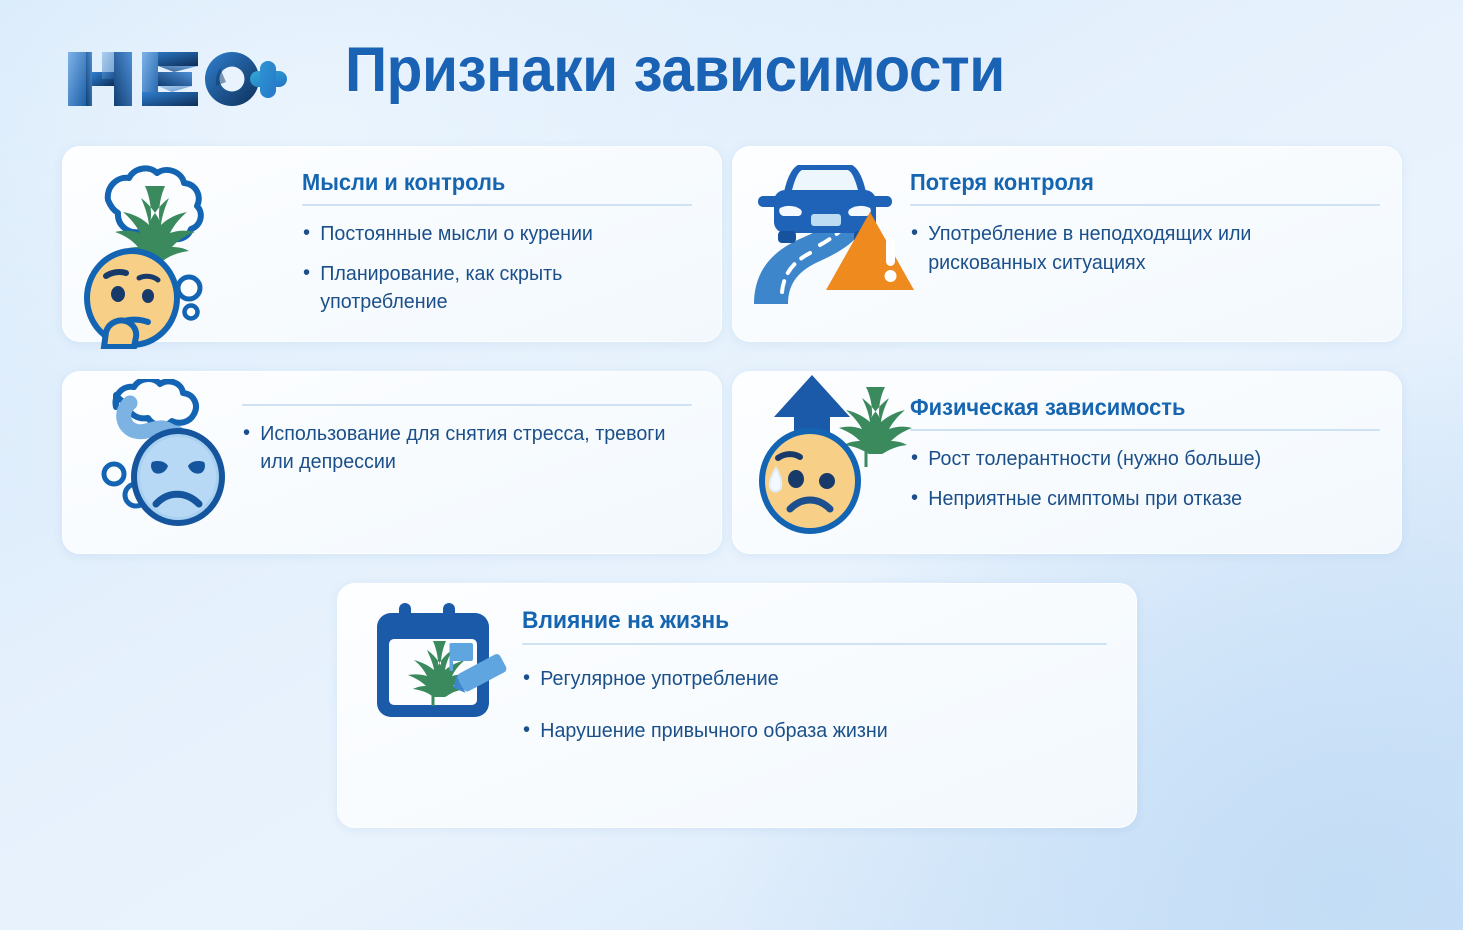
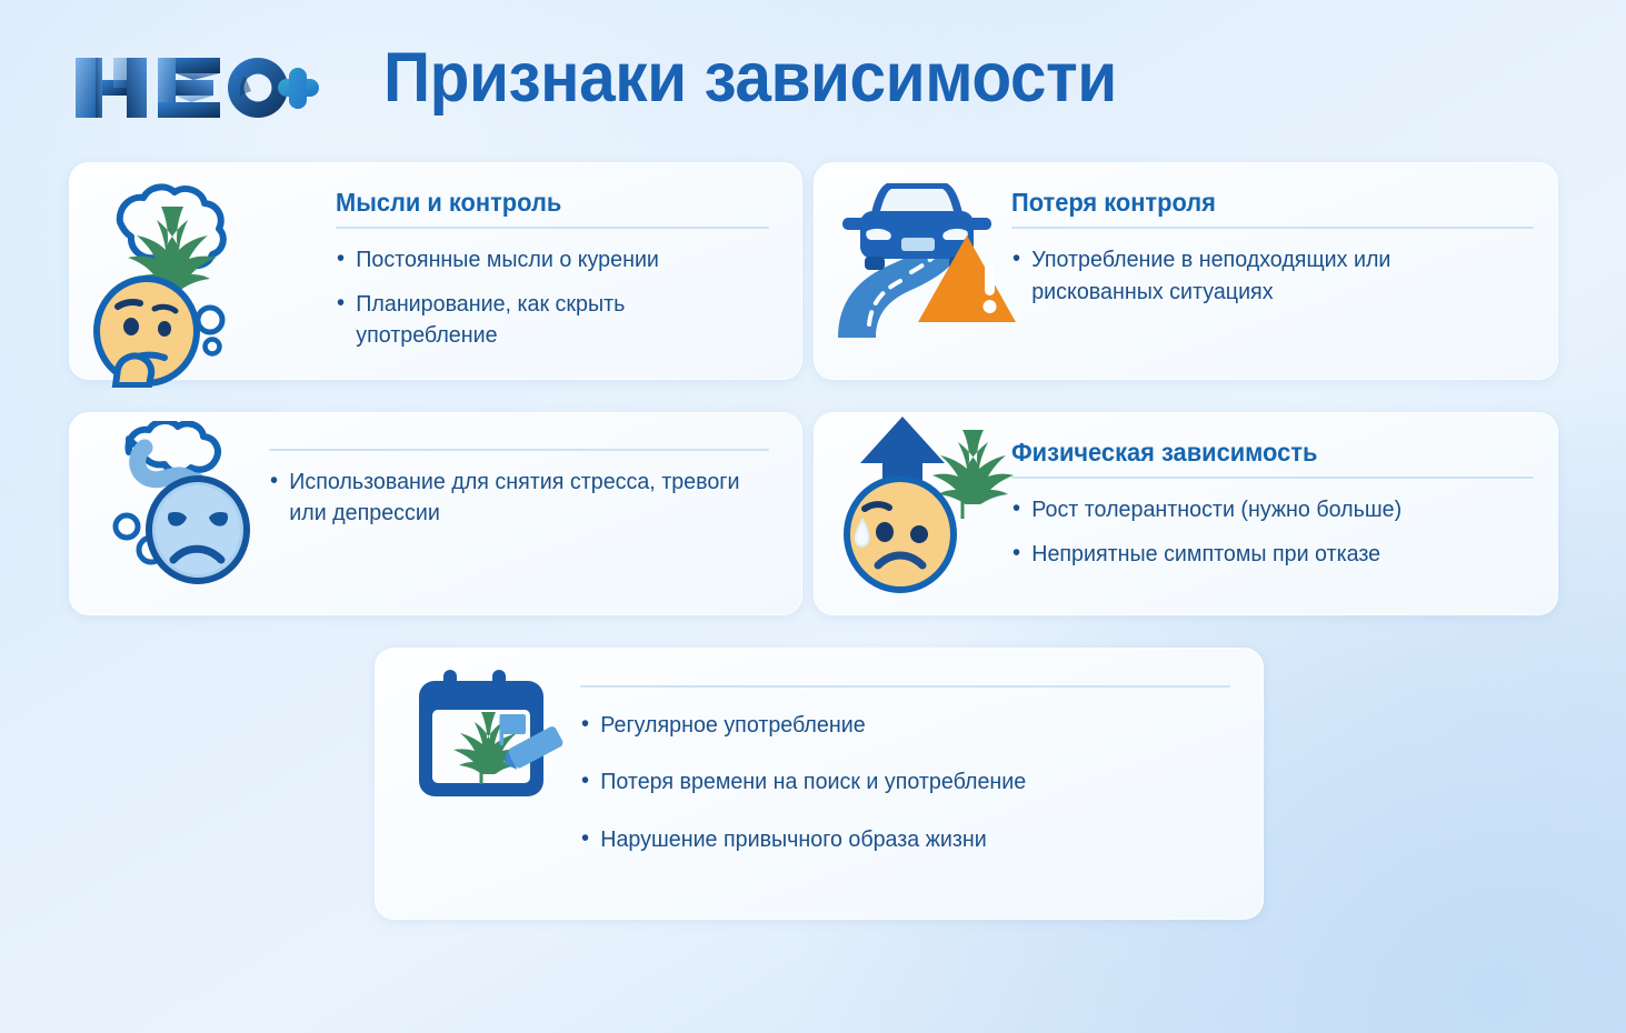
  Признаки зависимости
  Мысли и контроль
  Постоянные мысли о курении
  Планирование, как скрыть употребление
  Потеря контроля
  Употребление в неподходящих или рискованных ситуациях
  Использование для снятия стресса, тревоги или депрессии
  Физическая зависимость
  Рост толерантности (нужно больше)
  Неприятные симптомы при отказе
- Влияние на жизнь
  Регулярное употребление
+ Потеря времени на поиск и употребление
  Нарушение привычного образа жизни
